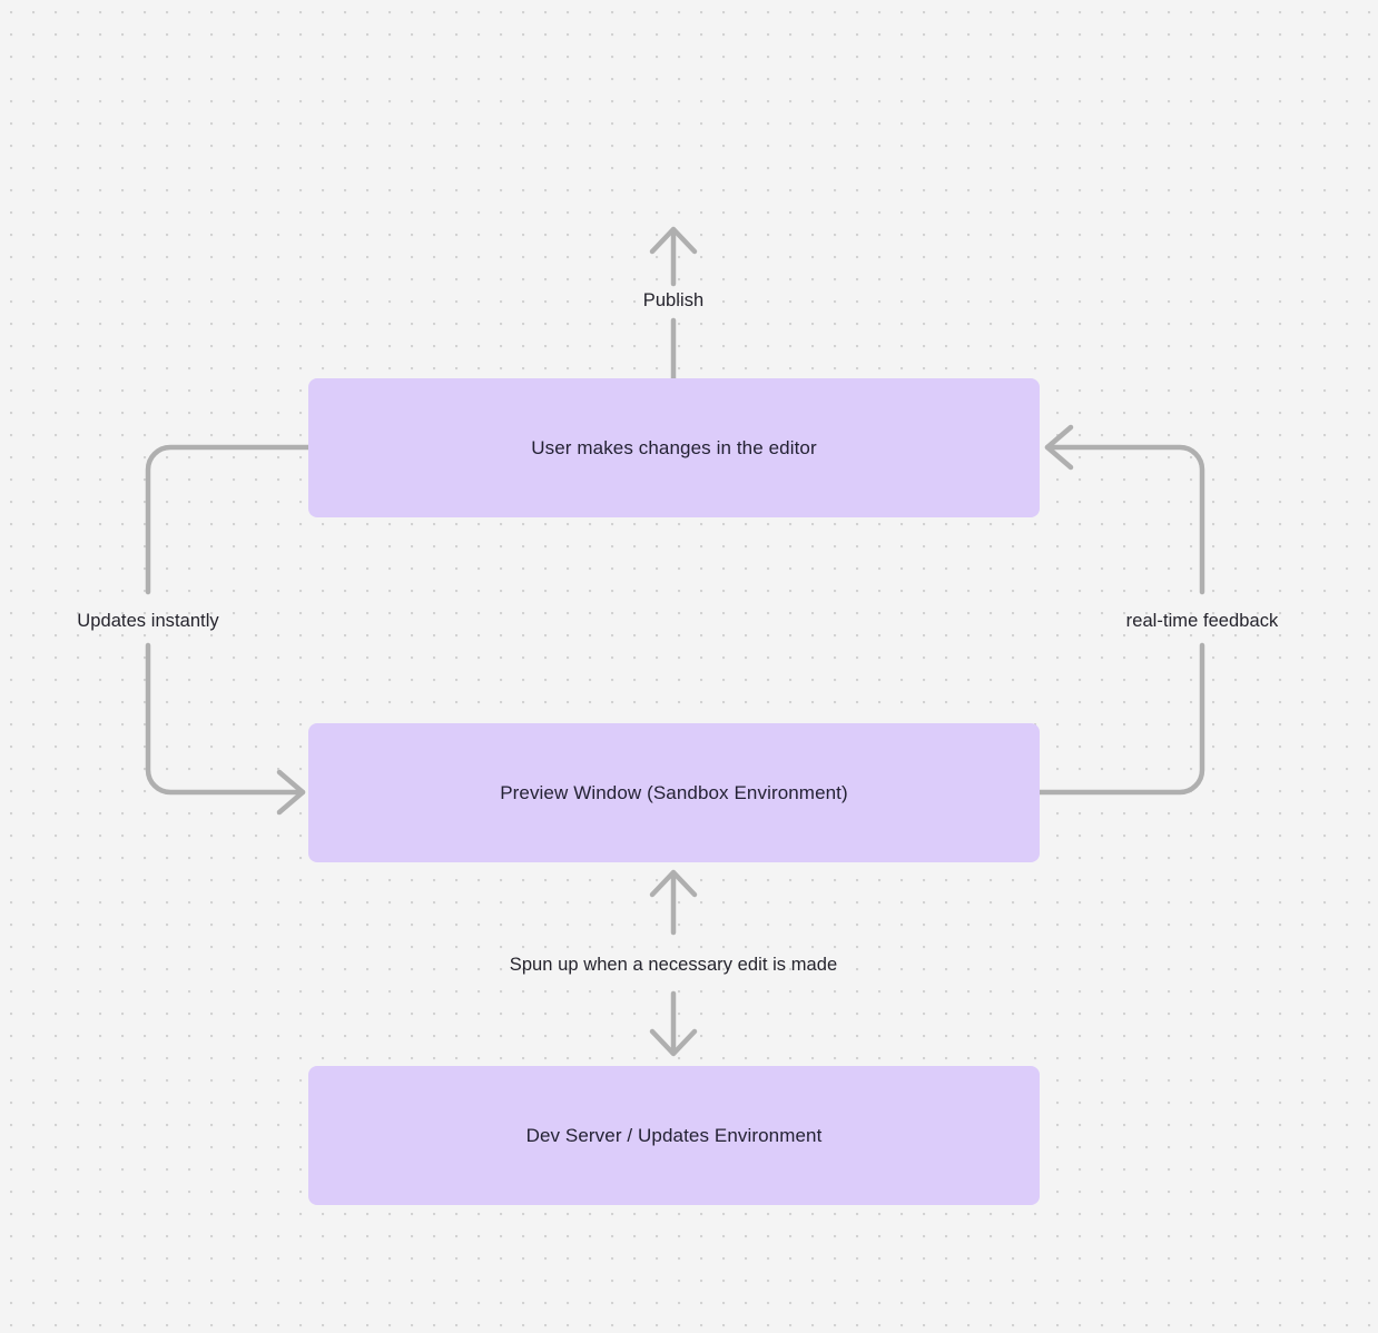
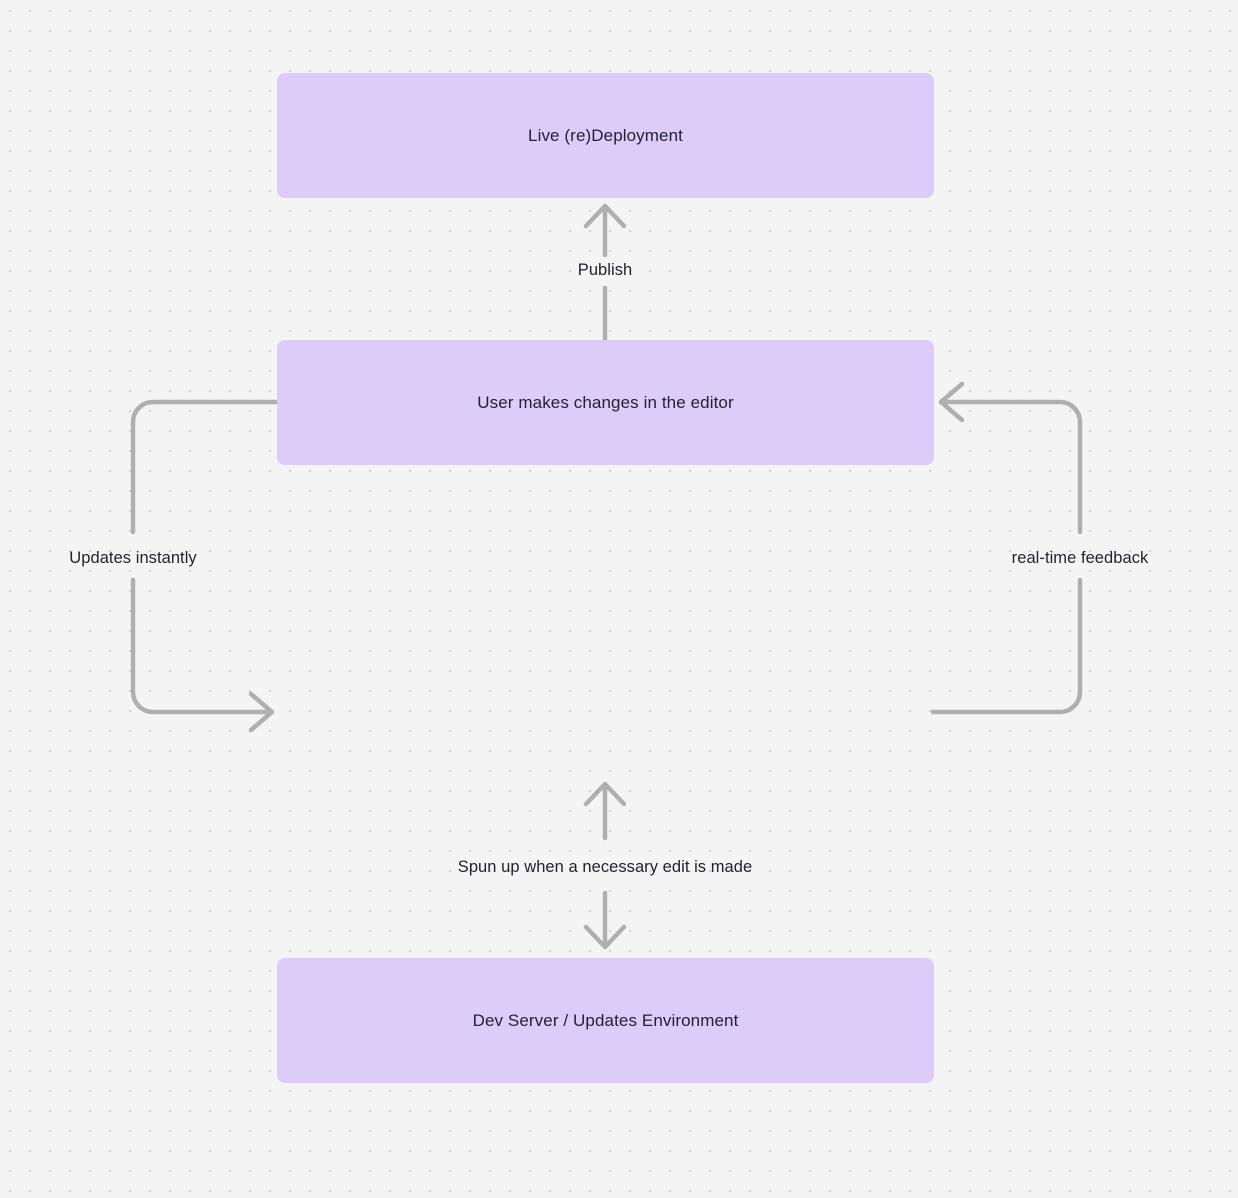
+ Live (re)Deployment
  User makes changes in the editor
- Preview Window (Sandbox Environment)
  Dev Server / Updates Environment
  Publish
  Updates instantly
  real-time feedback
  Spun up when a necessary edit is made
